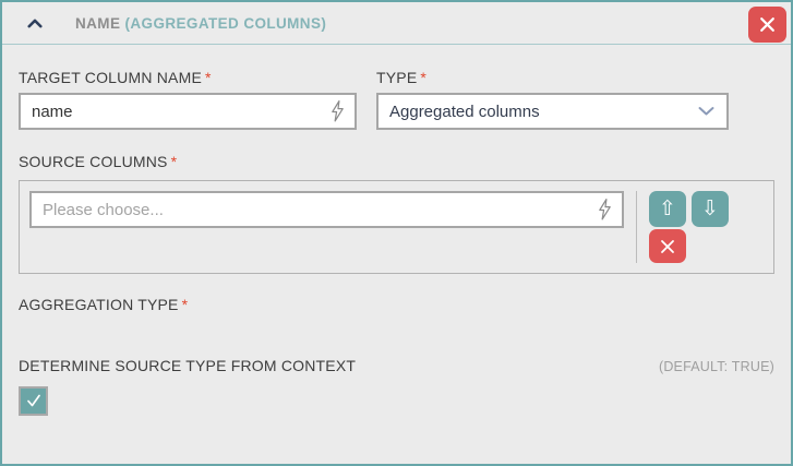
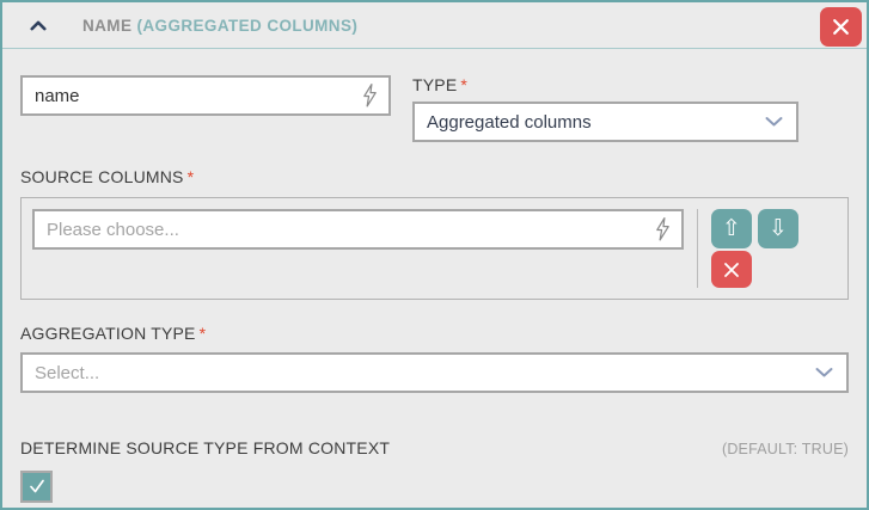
  NAME (AGGREGATED COLUMNS)
- TARGET COLUMN NAME *
  name
  TYPE *
  Aggregated columns
  SOURCE COLUMNS *
  Please choose...
  ⇧
  ⇩
  AGGREGATION TYPE *
+ Select...
  DETERMINE SOURCE TYPE FROM CONTEXT
  (DEFAULT: TRUE)
